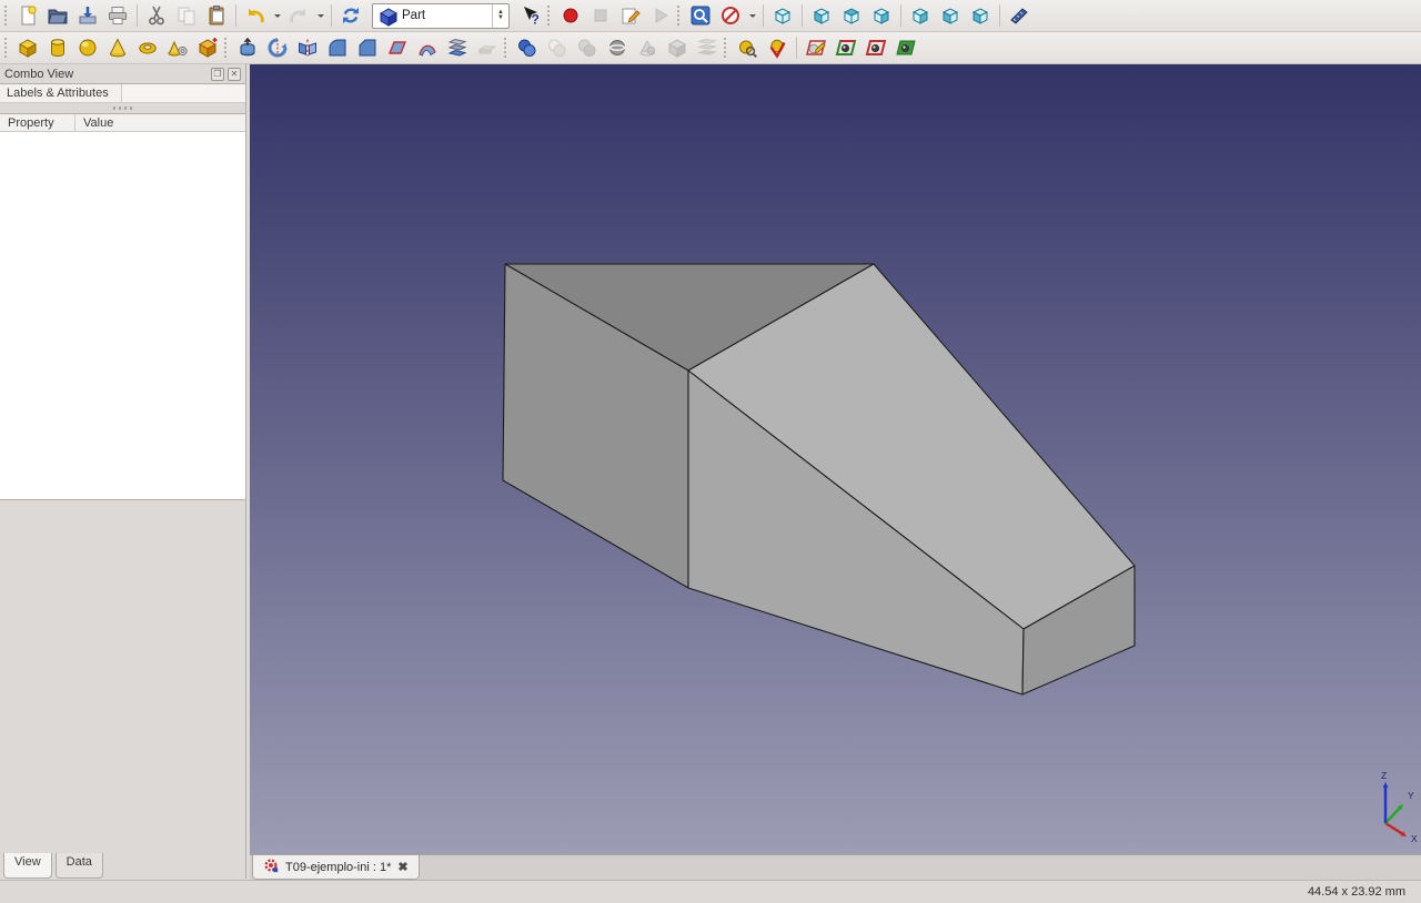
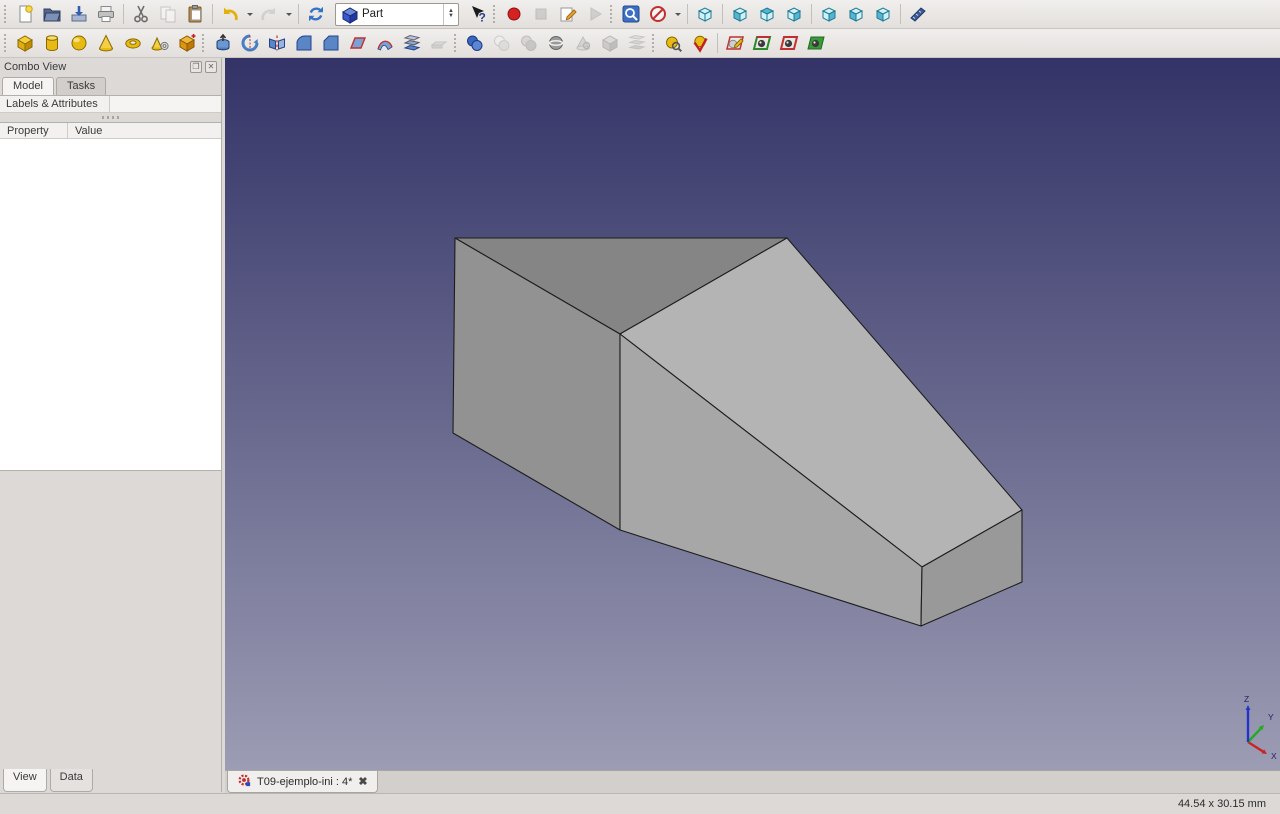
  Part
  ?
  Combo View
  ❐
  ✕
+ Model
+ Tasks
  Labels & Attributes
  Property
  Value
  View
  Data
  X
  Y
  Z
- T09-ejemplo-ini : 1*
+ T09-ejemplo-ini : 4*
  ✖
- 44.54 x 23.92 mm
+ 44.54 x 30.15 mm
